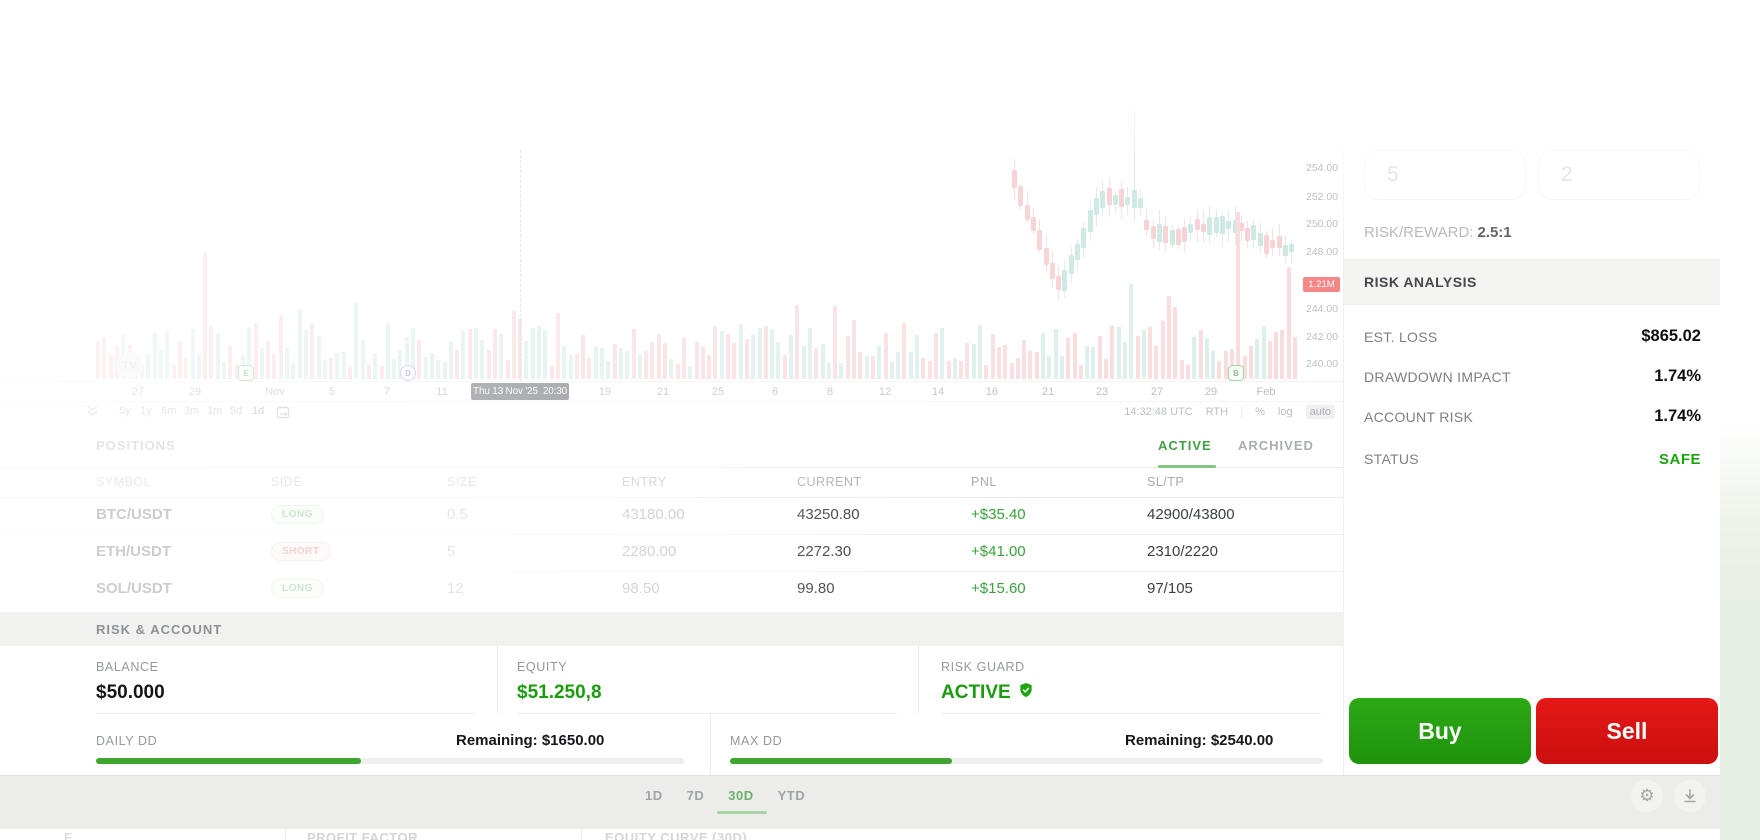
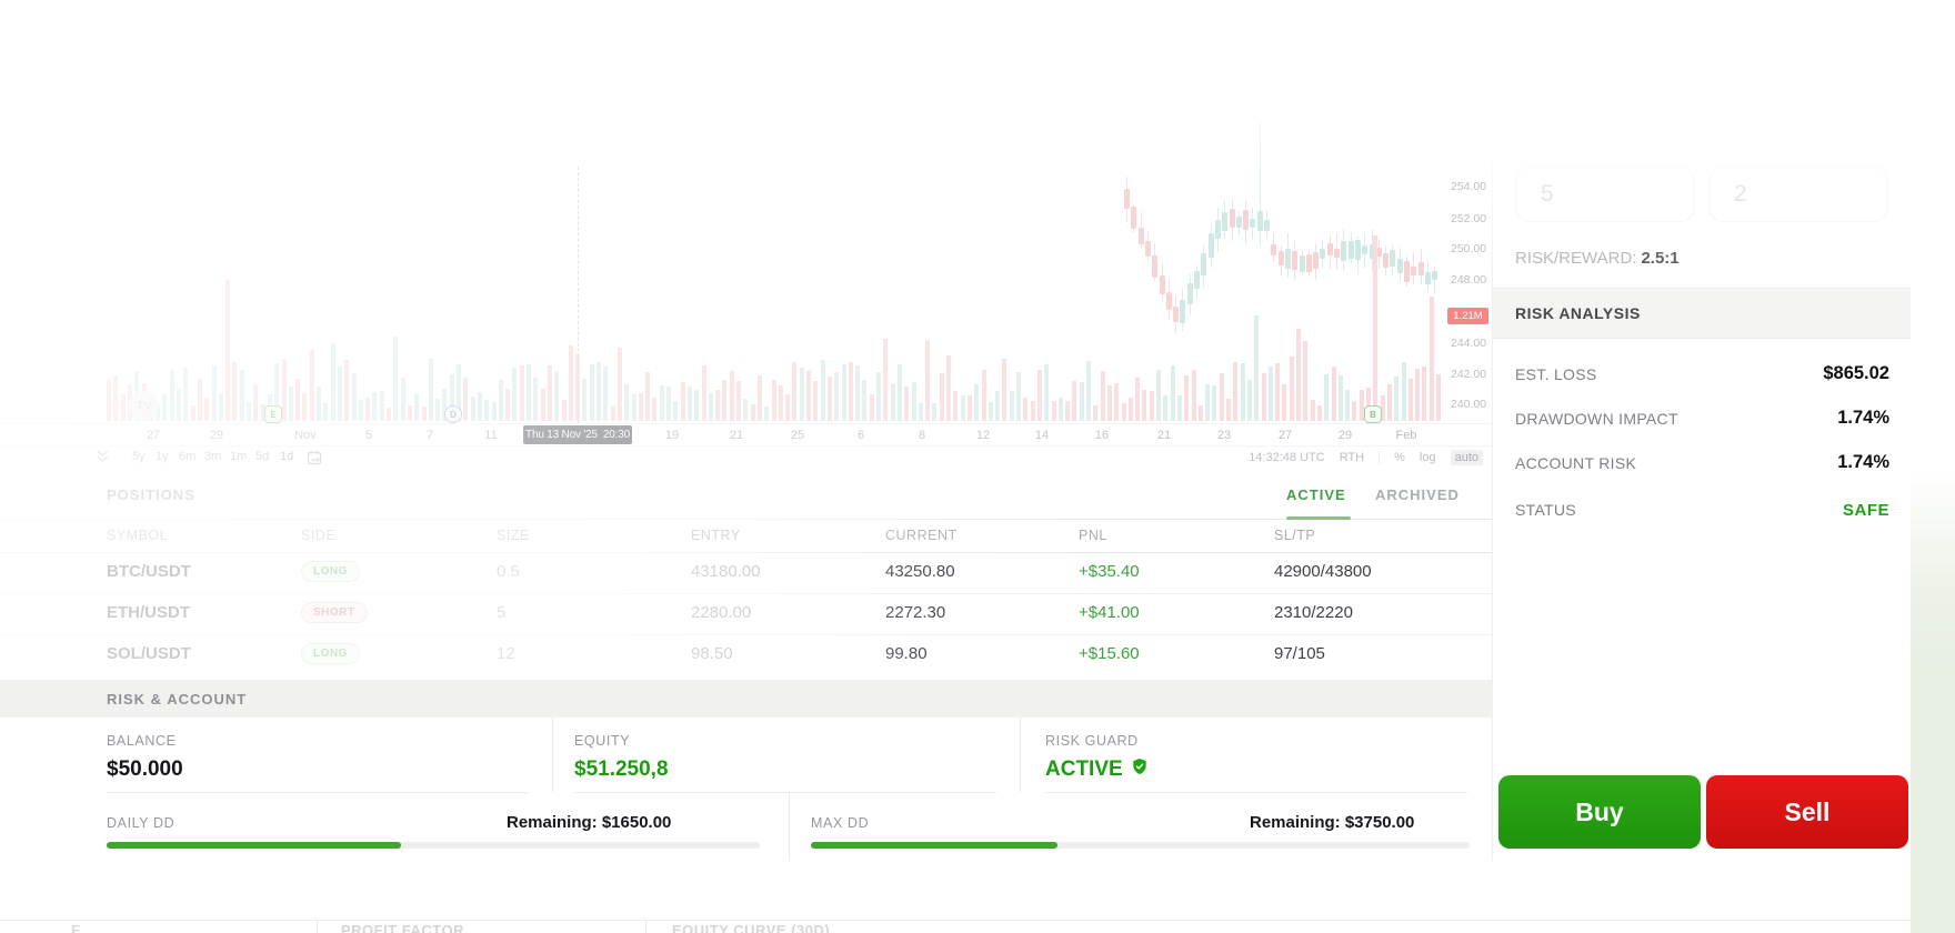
  RISK & ACCOUNT
  BALANCE
  $50.000
  EQUITY
  $51.250,8
  RISK GUARD
  ACTIVE
  DAILY DD
  Remaining: $1650.00
  MAX DD
- Remaining: $2540.00
+ Remaining: $3750.00
- 1D
- 7D
- 30D
- YTD
- ⚙
  F
  PROFIT FACTOR
  EQUITY CURVE (30D)
  RISK ANALYSIS
  EST. LOSS
  $865.02
  DRAWDOWN IMPACT
  1.74%
  ACCOUNT RISK
  1.74%
  STATUS
  SAFE
  Buy
  Sell
